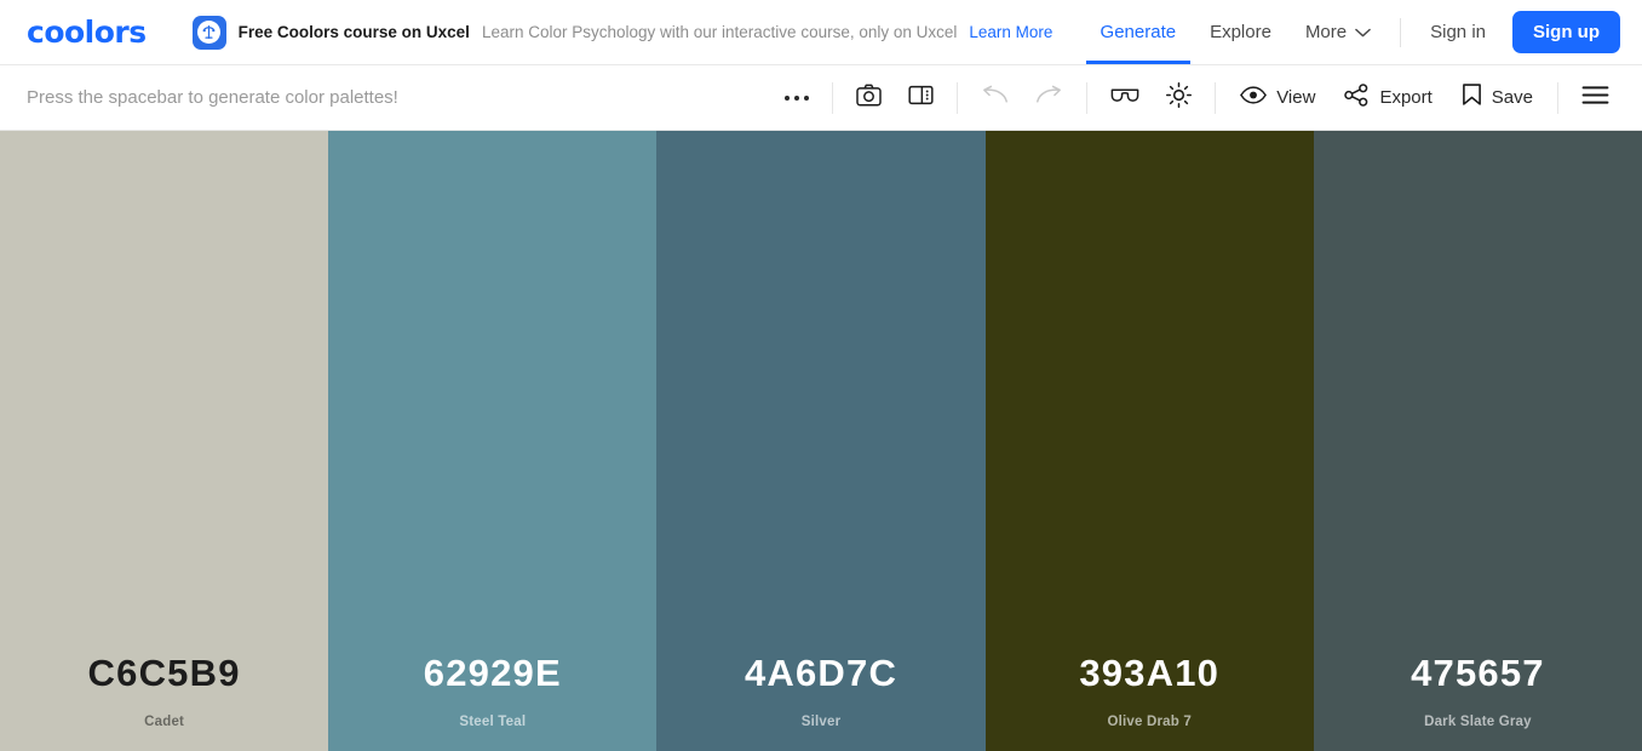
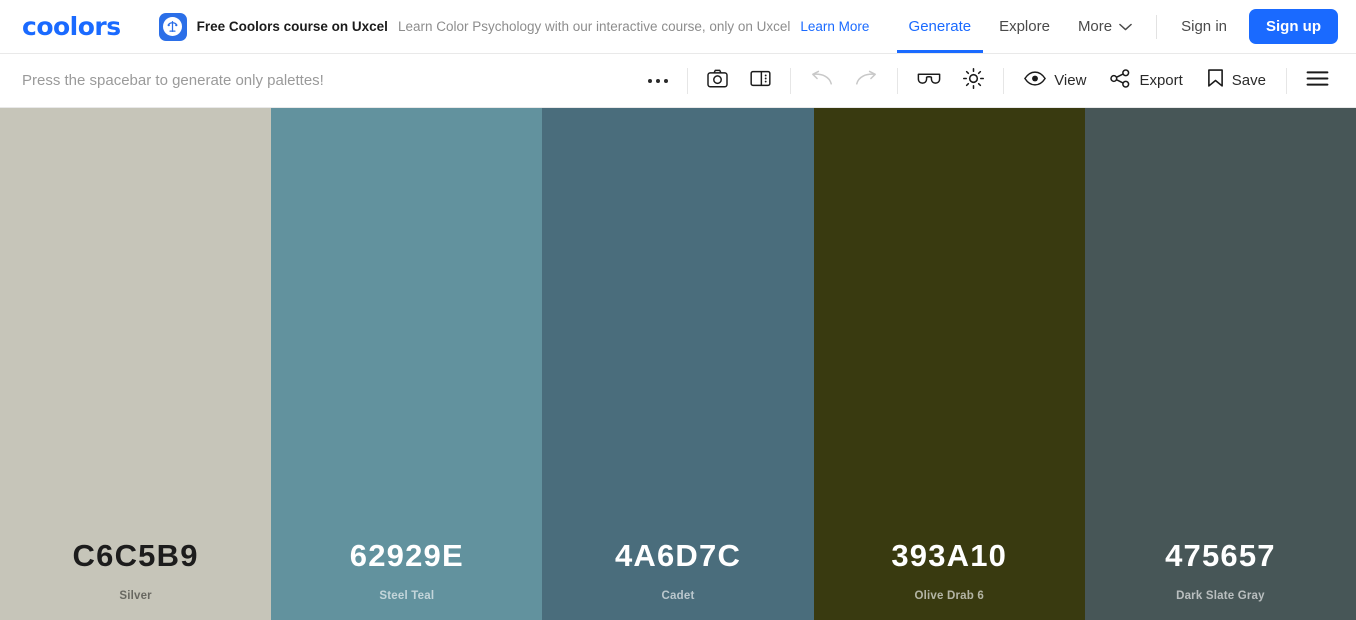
  coolors
  Free Coolors course on Uxcel
  Learn Color Psychology with our interactive course, only on Uxcel
  Learn More
  Generate
  Explore
  More
  Sign in
  Sign up
- Press the spacebar to generate color palettes!
+ Press the spacebar to generate only palettes!
  View
  Export
  Save
  C6C5B9
- Cadet
+ Silver
  62929E
  Steel Teal
  4A6D7C
- Silver
+ Cadet
  393A10
- Olive Drab 7
+ Olive Drab 6
  475657
  Dark Slate Gray
